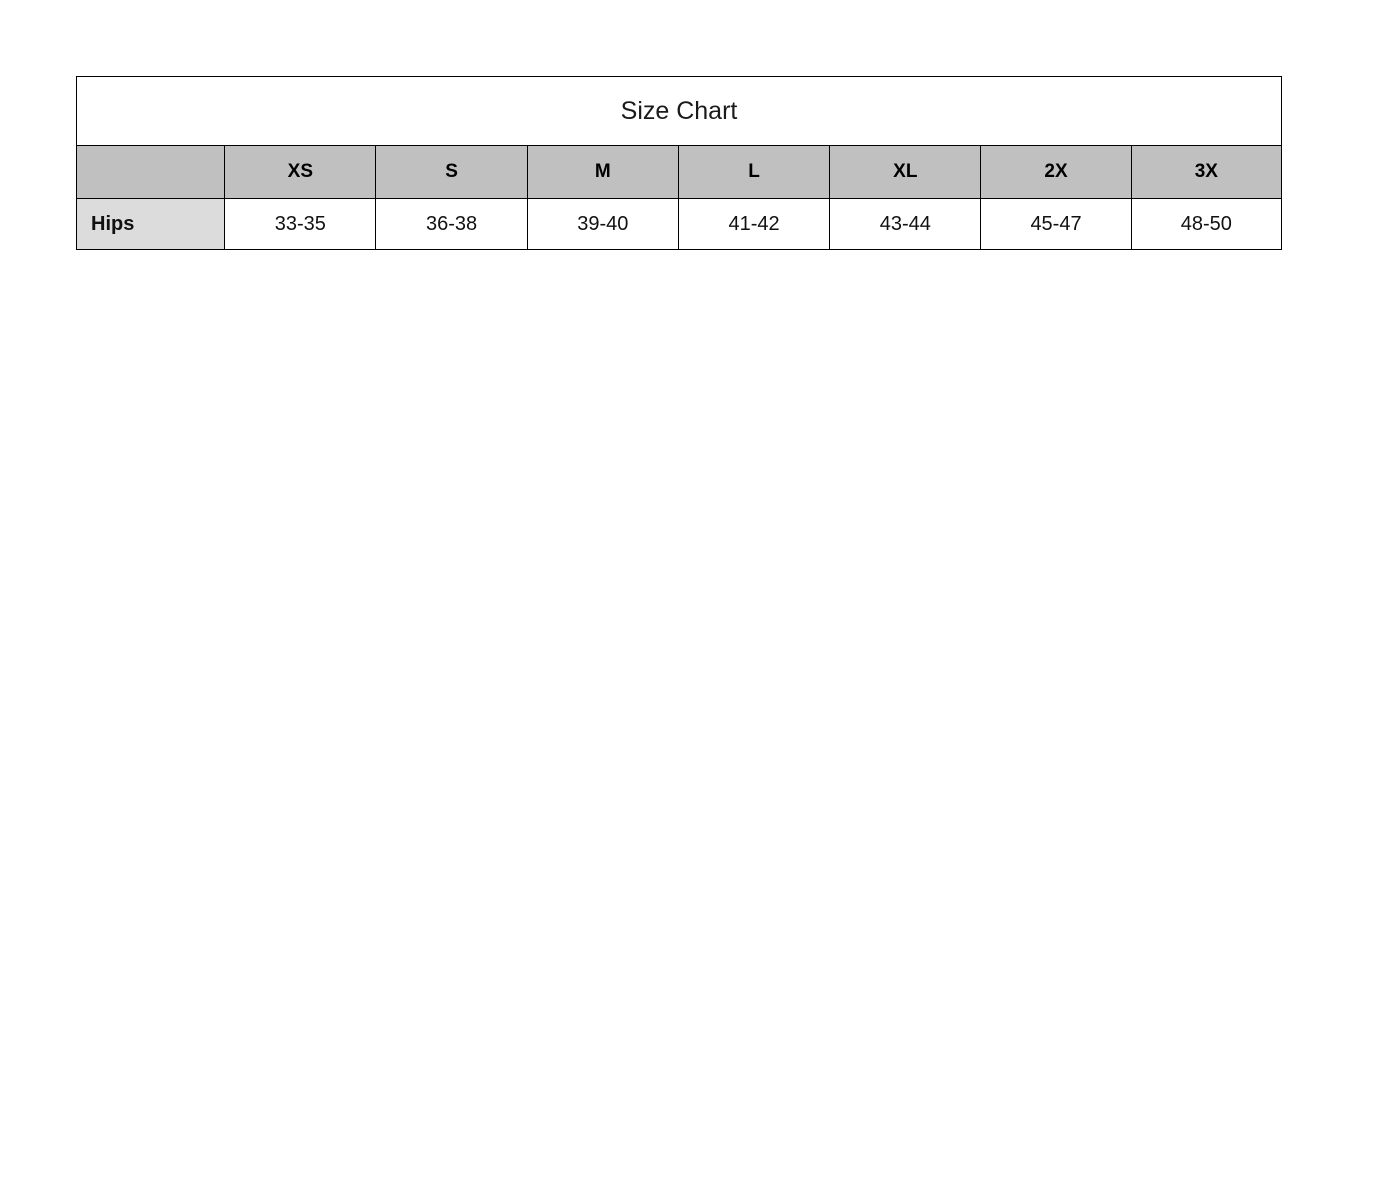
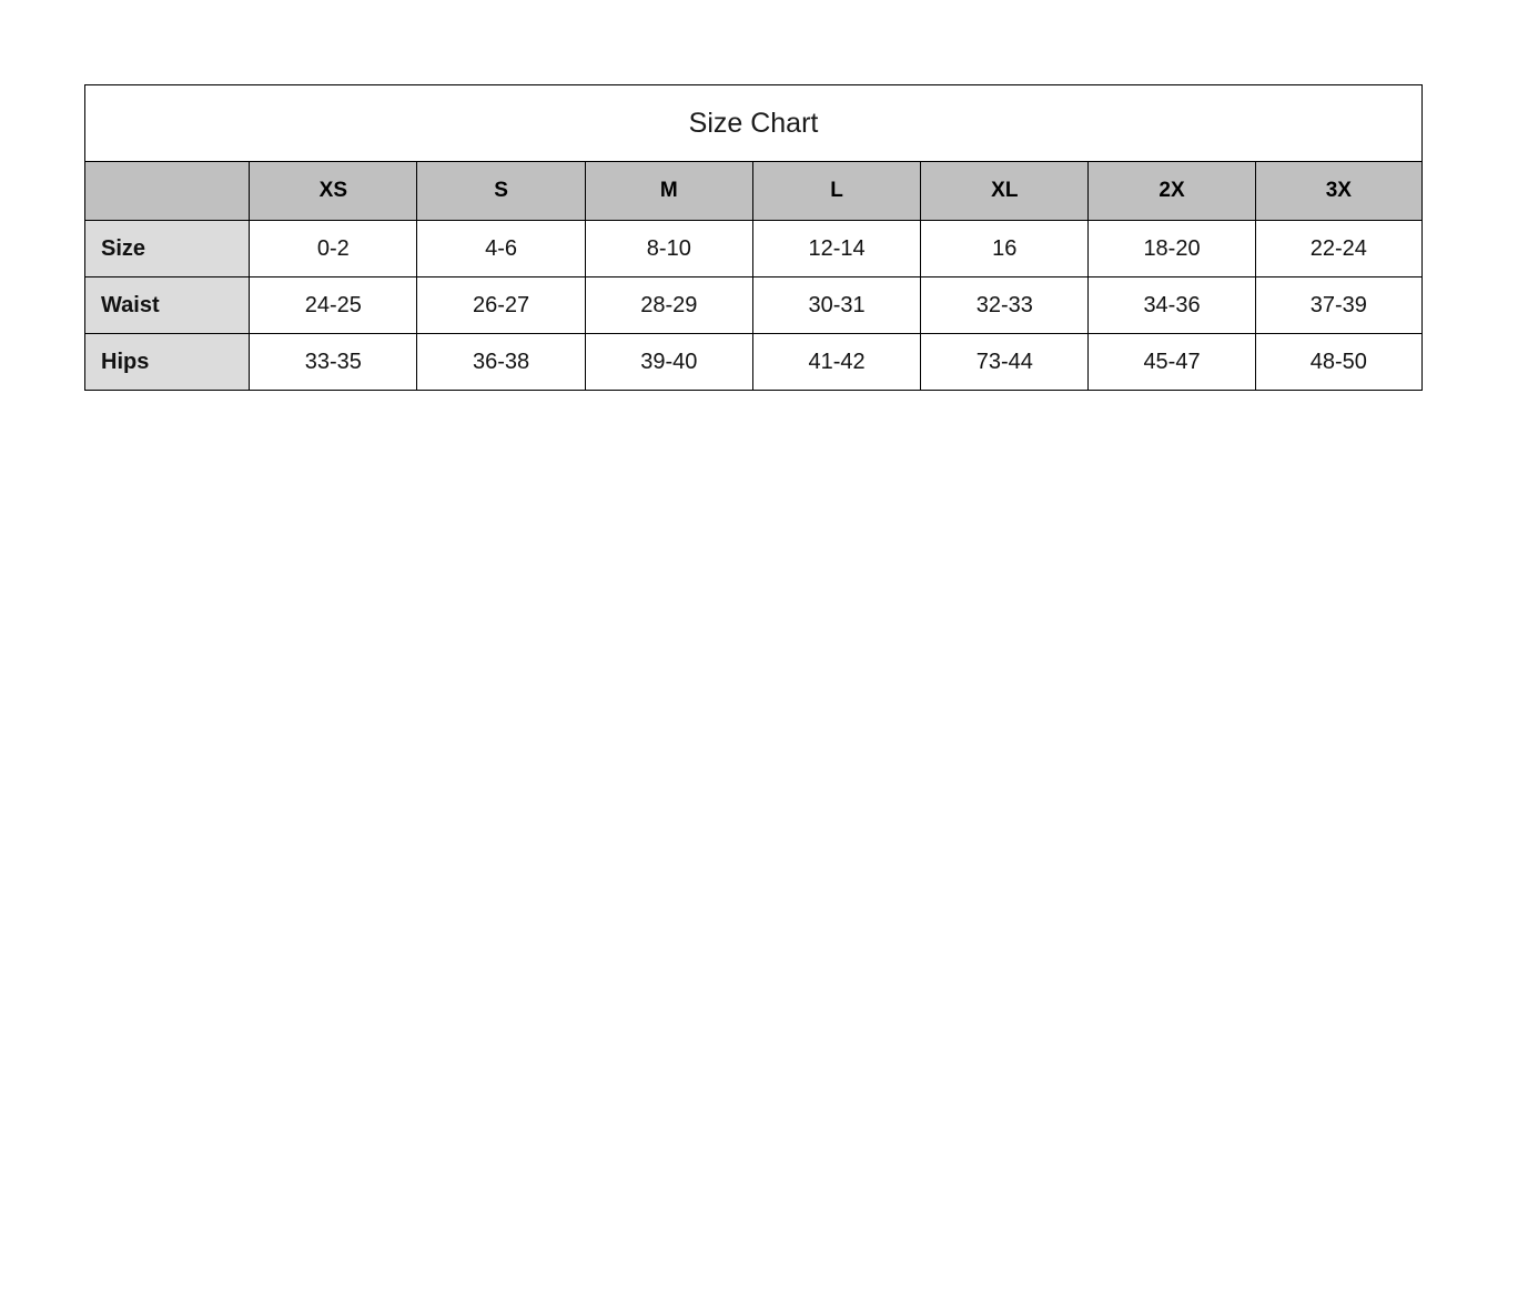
  Size Chart
  	XS	S	M	L	XL	2X	3X
+ Size	0-2	4-6	8-10	12-14	16	18-20	22-24
+ Waist	24-25	26-27	28-29	30-31	32-33	34-36	37-39
- Hips	33-35	36-38	39-40	41-42	43-44	45-47	48-50
+ Hips	33-35	36-38	39-40	41-42	73-44	45-47	48-50
